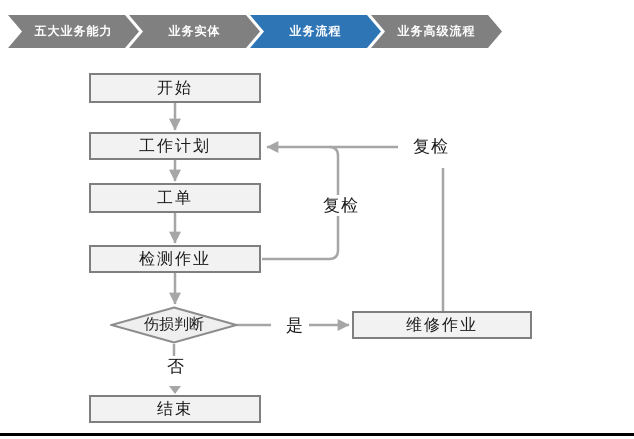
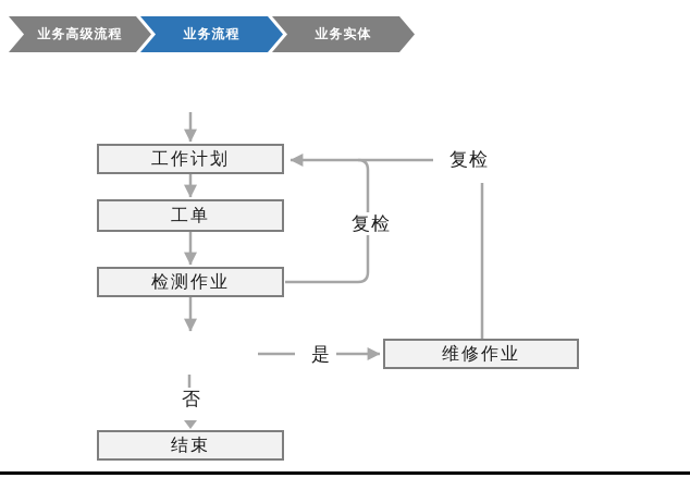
- 五大业务能力
- 业务实体
+ 业务高级流程
  业务流程
- 业务高级流程
+ 业务实体
- 开始
  工作计划
  工单
  检测作业
- 伤损判断
  维修作业
  结束
  复检
  复检
  是
  否
